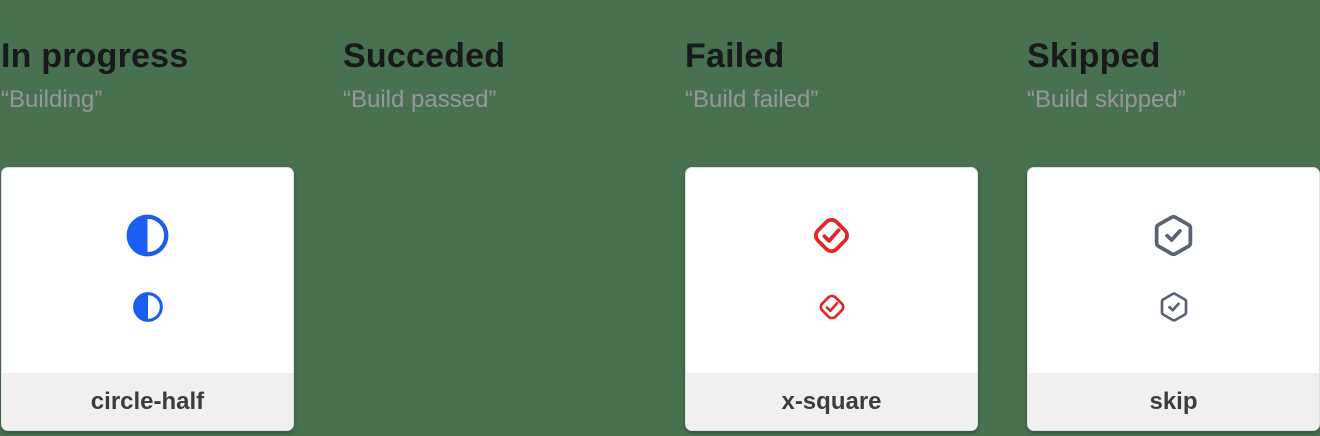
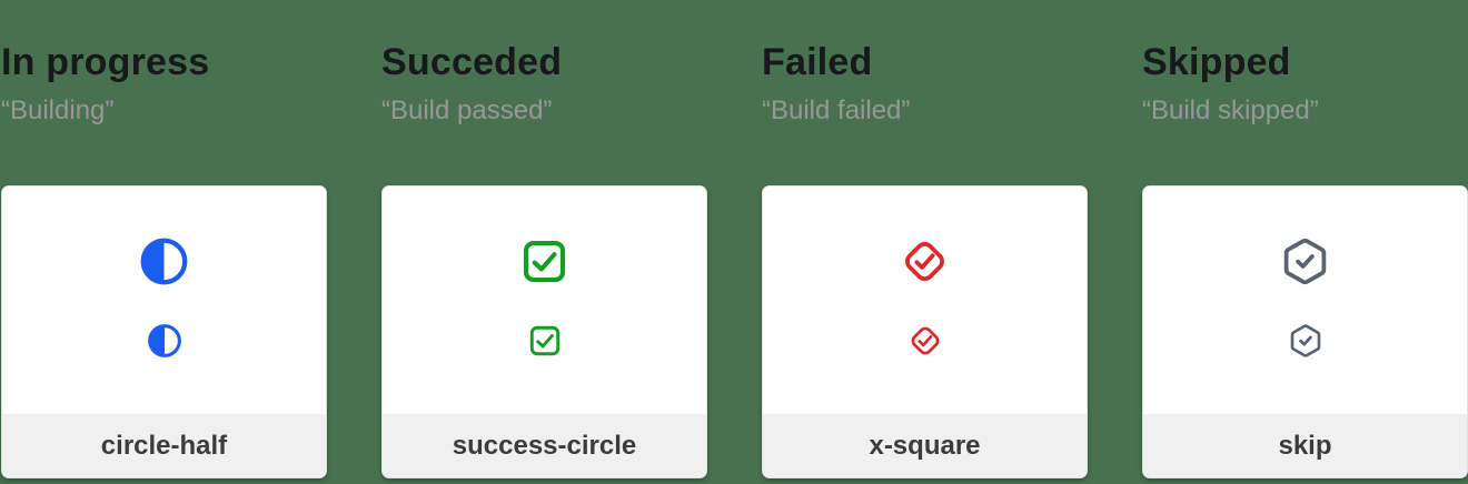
  In progress
  “Building”
  circle-half
  Succeded
  “Build passed”
+ success-circle
  Failed
  “Build failed”
  x-square
  Skipped
  “Build skipped”
  skip
